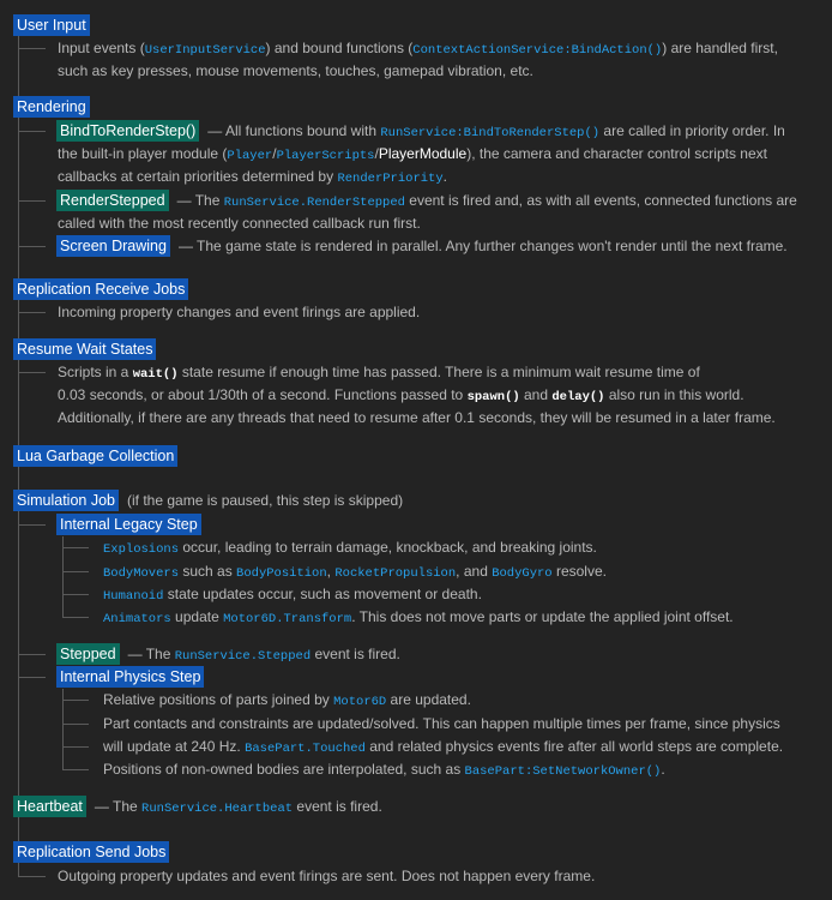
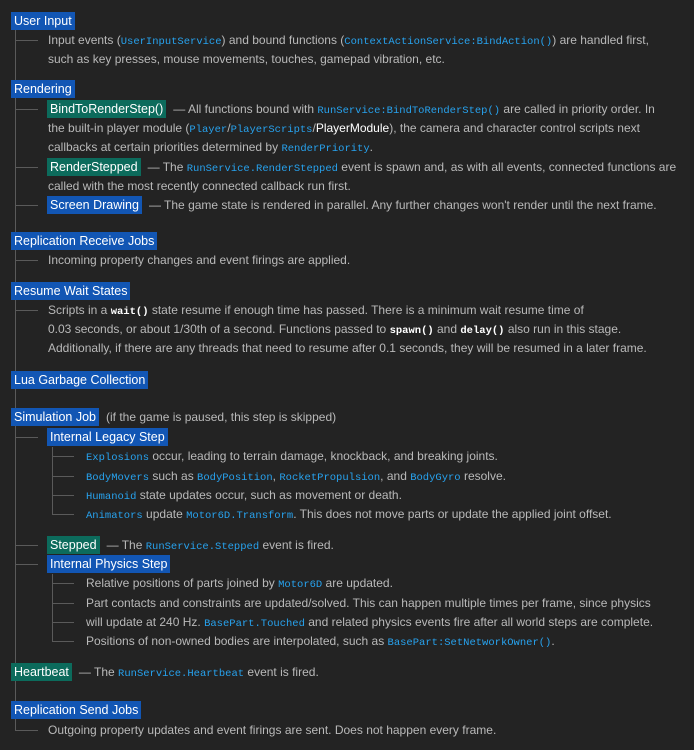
  User Input
  Input events (UserInputService) and bound functions (ContextActionService:BindAction()) are handled first,
  such as key presses, mouse movements, touches, gamepad vibration, etc.
  Rendering
  BindToRenderStep() — All functions bound with RunService:BindToRenderStep() are called in priority order. In
  the built-in player module (Player/PlayerScripts/PlayerModule), the camera and character control scripts next
  callbacks at certain priorities determined by RenderPriority.
- RenderStepped — The RunService.RenderStepped event is fired and, as with all events, connected functions are
+ RenderStepped — The RunService.RenderStepped event is spawn and, as with all events, connected functions are
  called with the most recently connected callback run first.
  Screen Drawing — The game state is rendered in parallel. Any further changes won't render until the next frame.
  Replication Receive Jobs
  Incoming property changes and event firings are applied.
  Resume Wait States
  Scripts in a wait() state resume if enough time has passed. There is a minimum wait resume time of
- 0.03 seconds, or about 1/30th of a second. Functions passed to spawn() and delay() also run in this world.
+ 0.03 seconds, or about 1/30th of a second. Functions passed to spawn() and delay() also run in this stage.
  Additionally, if there are any threads that need to resume after 0.1 seconds, they will be resumed in a later frame.
  Lua Garbage Collection
  Simulation Job (if the game is paused, this step is skipped)
  Internal Legacy Step
  Explosions occur, leading to terrain damage, knockback, and breaking joints.
  BodyMovers such as BodyPosition, RocketPropulsion, and BodyGyro resolve.
  Humanoid state updates occur, such as movement or death.
  Animators update Motor6D.Transform. This does not move parts or update the applied joint offset.
  Stepped — The RunService.Stepped event is fired.
  Internal Physics Step
  Relative positions of parts joined by Motor6D are updated.
  Part contacts and constraints are updated/solved. This can happen multiple times per frame, since physics
  will update at 240 Hz. BasePart.Touched and related physics events fire after all world steps are complete.
  Positions of non-owned bodies are interpolated, such as BasePart:SetNetworkOwner().
  Heartbeat — The RunService.Heartbeat event is fired.
  Replication Send Jobs
  Outgoing property updates and event firings are sent. Does not happen every frame.
